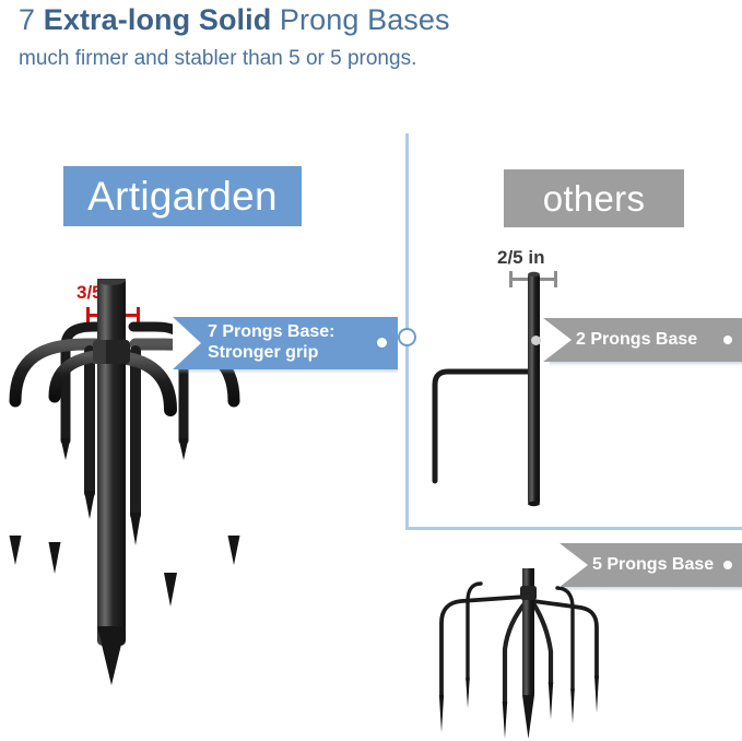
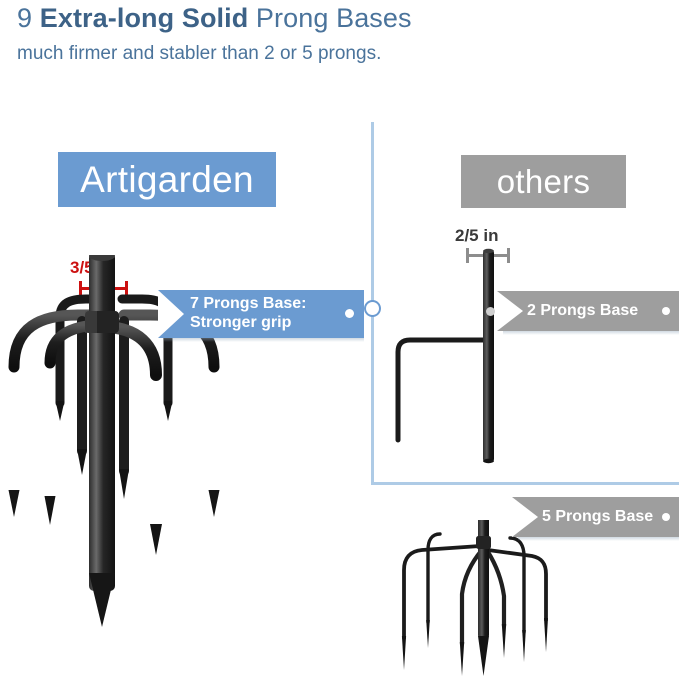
- 7 Extra-long Solid Prong Bases
+ 9 Extra-long Solid Prong Bases
- much firmer and stabler than 5 or 5 prongs.
+ much firmer and stabler than 2 or 5 prongs.
  Artigarden
  others
  2/5 in
  7 Prongs Base:
  Stronger grip
  2 Prongs Base
  5 Prongs Base
